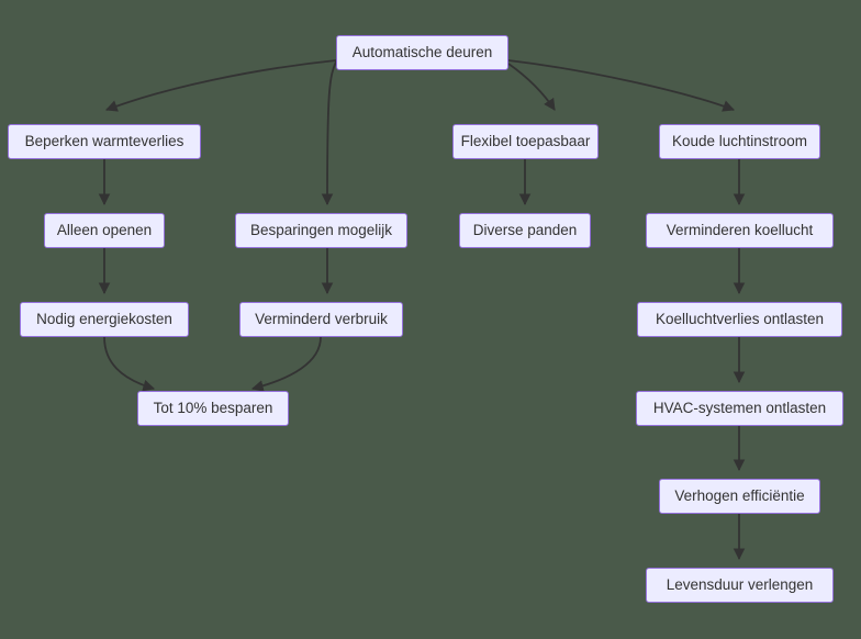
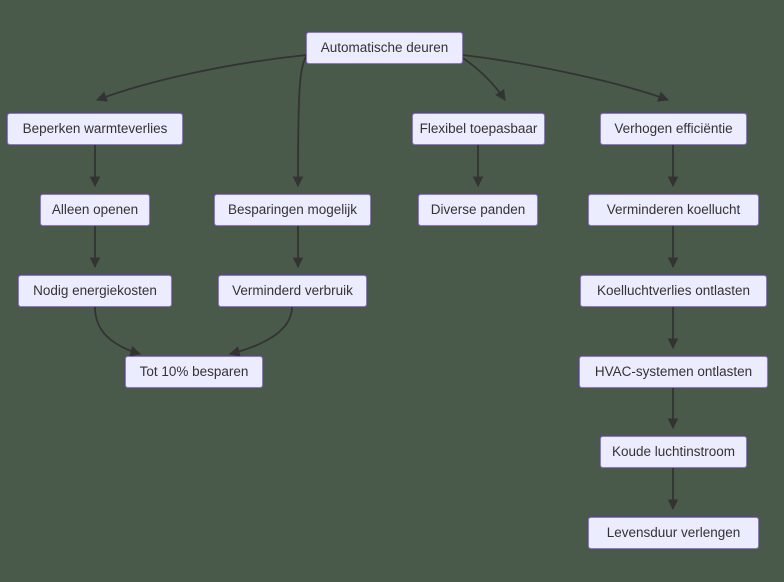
  Automatische deuren
  Beperken warmteverlies
  Flexibel toepasbaar
- Koude luchtinstroom
+ Verhogen efficiëntie
  Alleen openen
  Besparingen mogelijk
  Diverse panden
  Verminderen koellucht
  Nodig energiekosten
  Verminderd verbruik
  Koelluchtverlies ontlasten
  Tot 10% besparen
  HVAC-systemen ontlasten
- Verhogen efficiëntie
+ Koude luchtinstroom
  Levensduur verlengen
